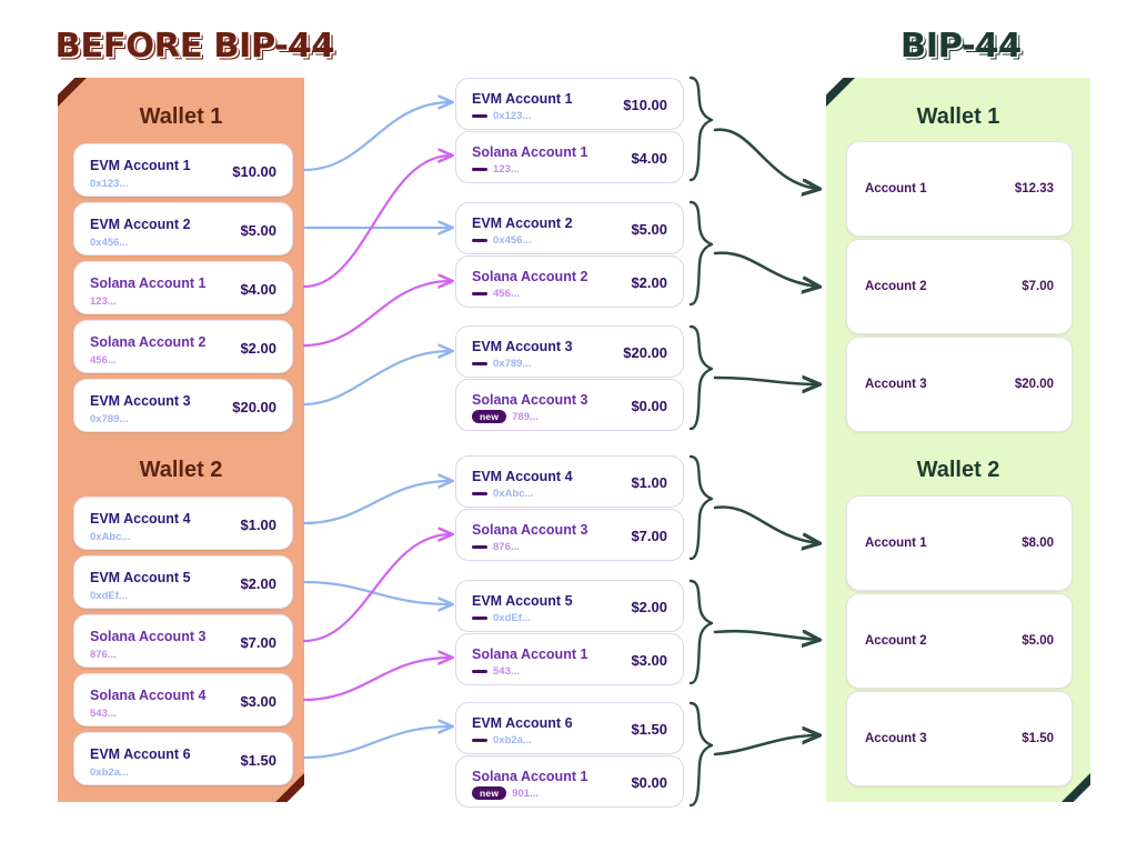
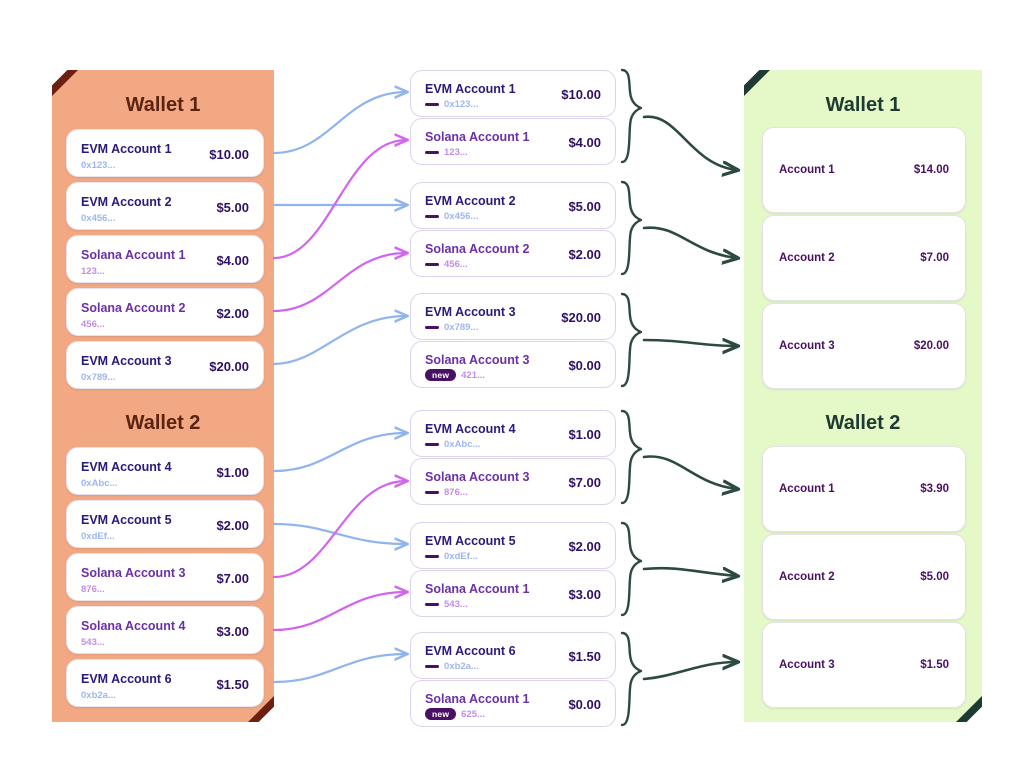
- BEFORE BIP-44
- BIP-44
  Wallet 1
  Wallet 2
  Wallet 1
  Wallet 2
  EVM Account 1
  0x123...
  $10.00
  EVM Account 2
  0x456...
  $5.00
  Solana Account 1
  123...
  $4.00
  Solana Account 2
  456...
  $2.00
  EVM Account 3
  0x789...
  $20.00
  EVM Account 4
  0xAbc...
  $1.00
  EVM Account 5
  0xdEf...
  $2.00
  Solana Account 3
  876...
  $7.00
  Solana Account 4
  543...
  $3.00
  EVM Account 6
  0xb2a...
  $1.50
  EVM Account 1
  0x123...
  $10.00
  Solana Account 1
  123...
  $4.00
  EVM Account 2
  0x456...
  $5.00
  Solana Account 2
  456...
  $2.00
  EVM Account 3
  0x789...
  $20.00
  Solana Account 3
  new
- 789...
+ 421...
  $0.00
  EVM Account 4
  0xAbc...
  $1.00
  Solana Account 3
  876...
  $7.00
  EVM Account 5
  0xdEf...
  $2.00
  Solana Account 1
  543...
  $3.00
  EVM Account 6
  0xb2a...
  $1.50
  Solana Account 1
  new
- 901...
+ 625...
  $0.00
  Account 1
- $12.33
+ $14.00
  Account 2
  $7.00
  Account 3
  $20.00
  Account 1
- $8.00
+ $3.90
  Account 2
  $5.00
  Account 3
  $1.50
